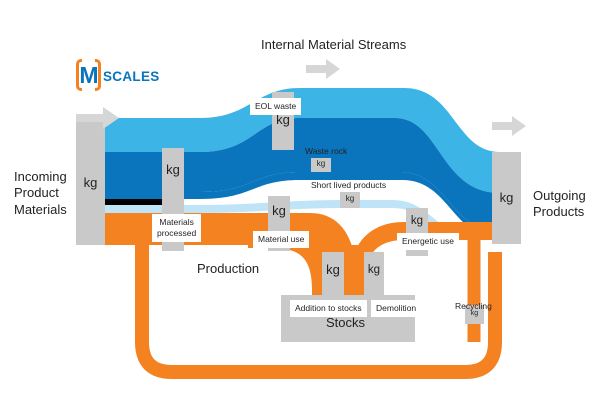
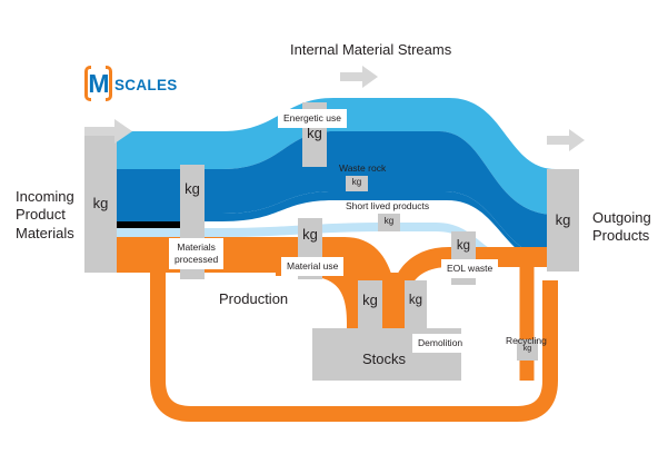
  M
  SCALES
  Internal Material Streams
  Incoming
  Product
  Materials
  Outgoing
  Products
  kg
  kg
  kg
  kg
  kg
  kg
  kg
  kg
  kg
  kg
- EOL waste
+ Energetic use
  Materials
  processed
  Material use
- Energetic use
+ EOL waste
- Addition to stocks
  Demolition
  Waste rock
  Short lived products
  Recycling
  Production
  Stocks
